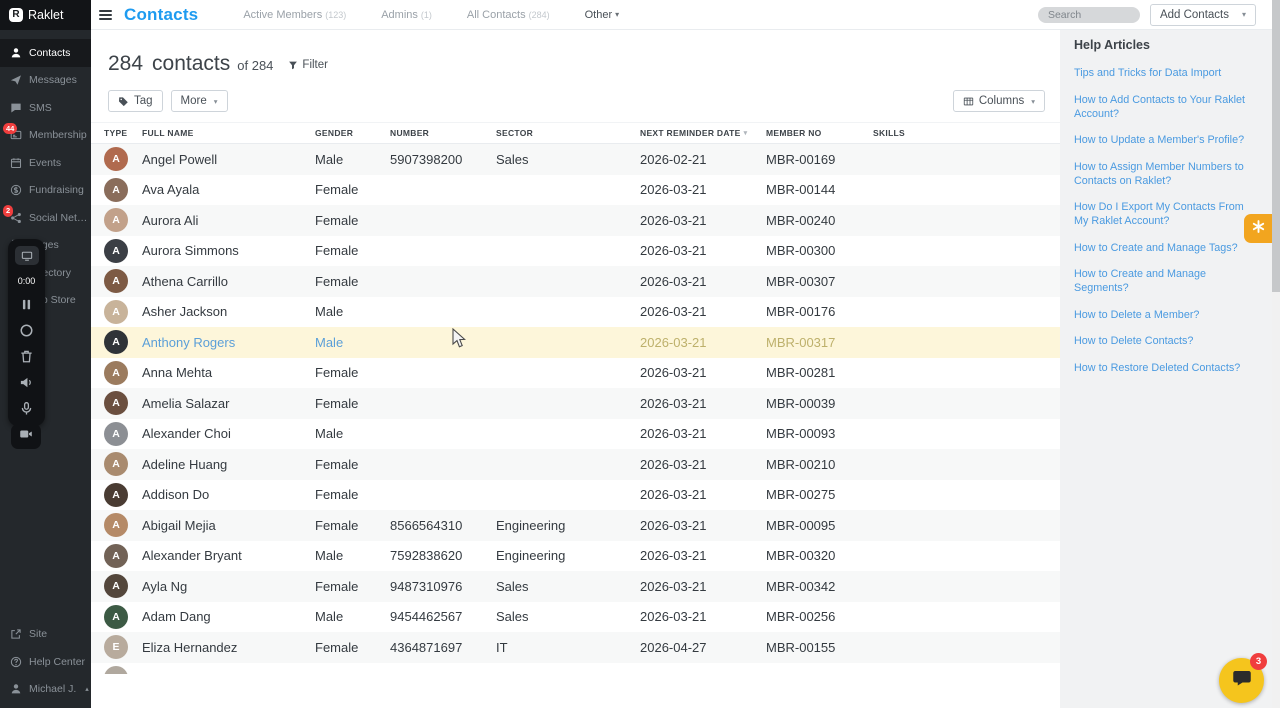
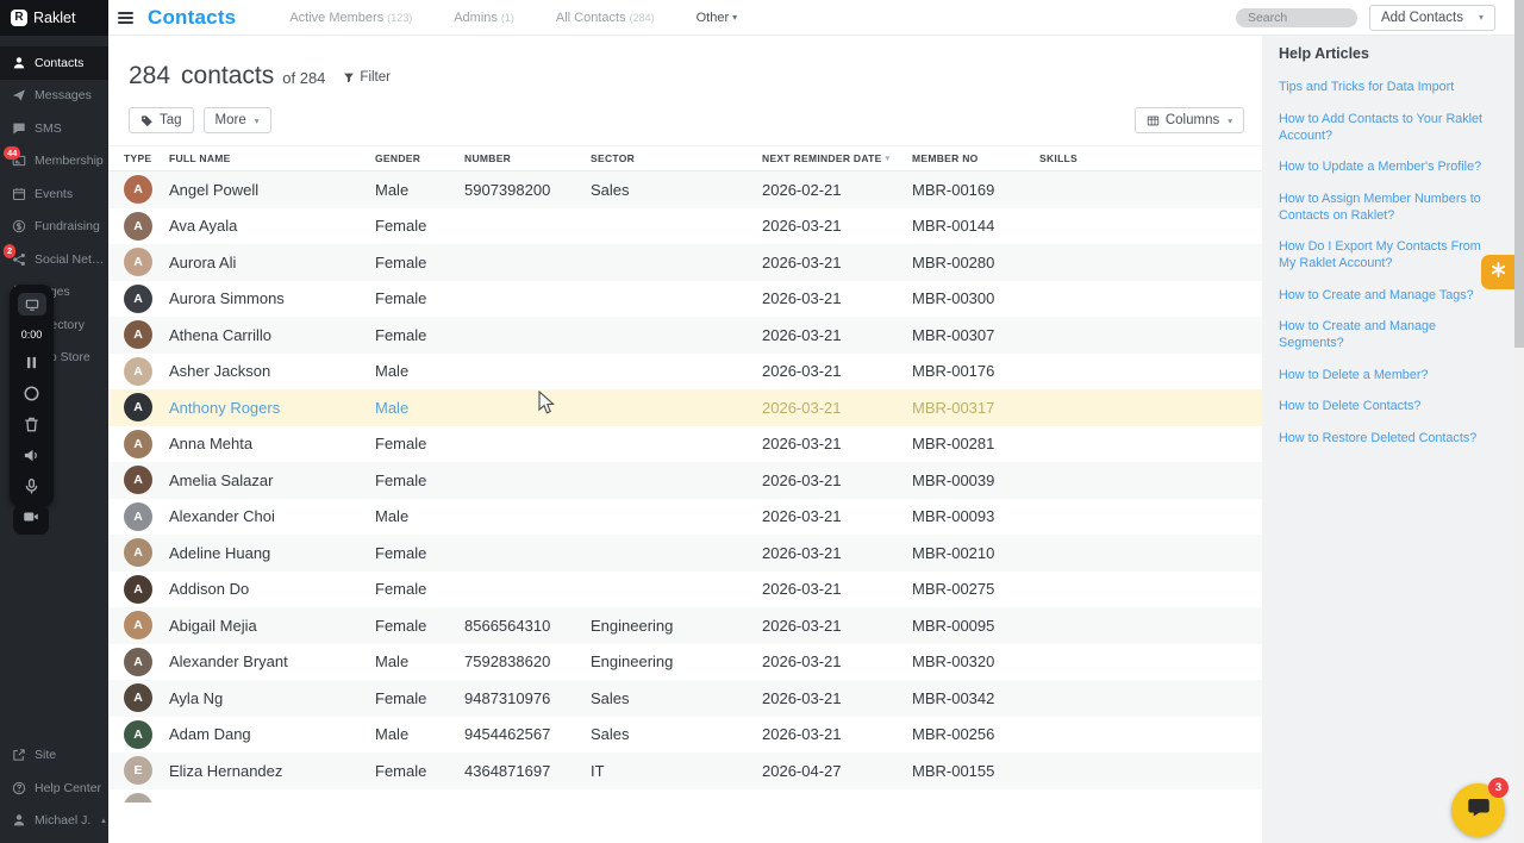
  R
  Raklet
  Contacts
  Active Members
  (123)
  Admins
  (1)
  All Contacts
  (284)
  Other
  ▾
  Search
  Add Contacts
  ▾
  Contacts
  Messages
  SMS
  44
  Membership
  Events
  Fundraising
  2
  Social Netw..
  Site
  Help Center
  Michael J.
  0:00
  284
  contacts
  of 284
  Filter
  Tag
  More
  ▾
  Columns
  ▾
  TYPE
  FULL NAME
  GENDER
  NUMBER
  SECTOR
  NEXT REMINDER DATE
  MEMBER NO
  SKILLS
  A
  Angel Powell
  Male
  5907398200
  Sales
  2026-02-21
  MBR-00169
  A
  Ava Ayala
  Female
  2026-03-21
  MBR-00144
  A
  Aurora Ali
  Female
  2026-03-21
- MBR-00240
+ MBR-00280
  A
  Aurora Simmons
  Female
  2026-03-21
  MBR-00300
  A
  Athena Carrillo
  Female
  2026-03-21
  MBR-00307
  A
  Asher Jackson
  Male
  2026-03-21
  MBR-00176
  A
  Anthony Rogers
  Male
  2026-03-21
  MBR-00317
  A
  Anna Mehta
  Female
  2026-03-21
  MBR-00281
  A
  Amelia Salazar
  Female
  2026-03-21
  MBR-00039
  A
  Alexander Choi
  Male
  2026-03-21
  MBR-00093
  A
  Adeline Huang
  Female
  2026-03-21
  MBR-00210
  A
  Addison Do
  Female
  2026-03-21
  MBR-00275
  A
  Abigail Mejia
  Female
  8566564310
  Engineering
  2026-03-21
  MBR-00095
  A
  Alexander Bryant
  Male
  7592838620
  Engineering
  2026-03-21
  MBR-00320
  A
  Ayla Ng
  Female
  9487310976
  Sales
  2026-03-21
  MBR-00342
  A
  Adam Dang
  Male
  9454462567
  Sales
  2026-03-21
  MBR-00256
  E
  Eliza Hernandez
  Female
  4364871697
  IT
  2026-04-27
  MBR-00155
  Help Articles
  Tips and Tricks for Data Import
  How to Add Contacts to Your Raklet Account?
  How to Update a Member's Profile?
  How to Assign Member Numbers to Contacts on Raklet?
  How Do I Export My Contacts From My Raklet Account?
  How to Create and Manage Tags?
  How to Create and Manage Segments?
  How to Delete a Member?
  How to Delete Contacts?
  How to Restore Deleted Contacts?
  3
